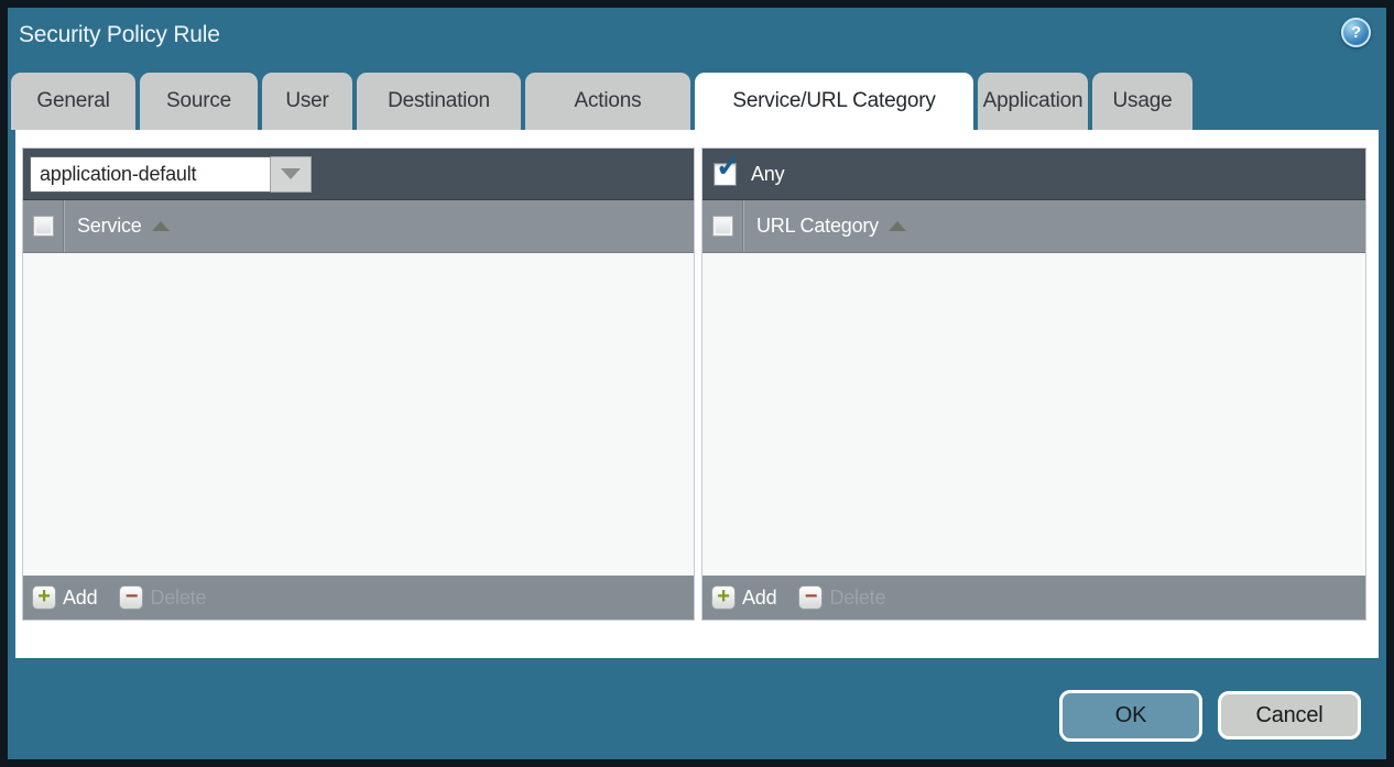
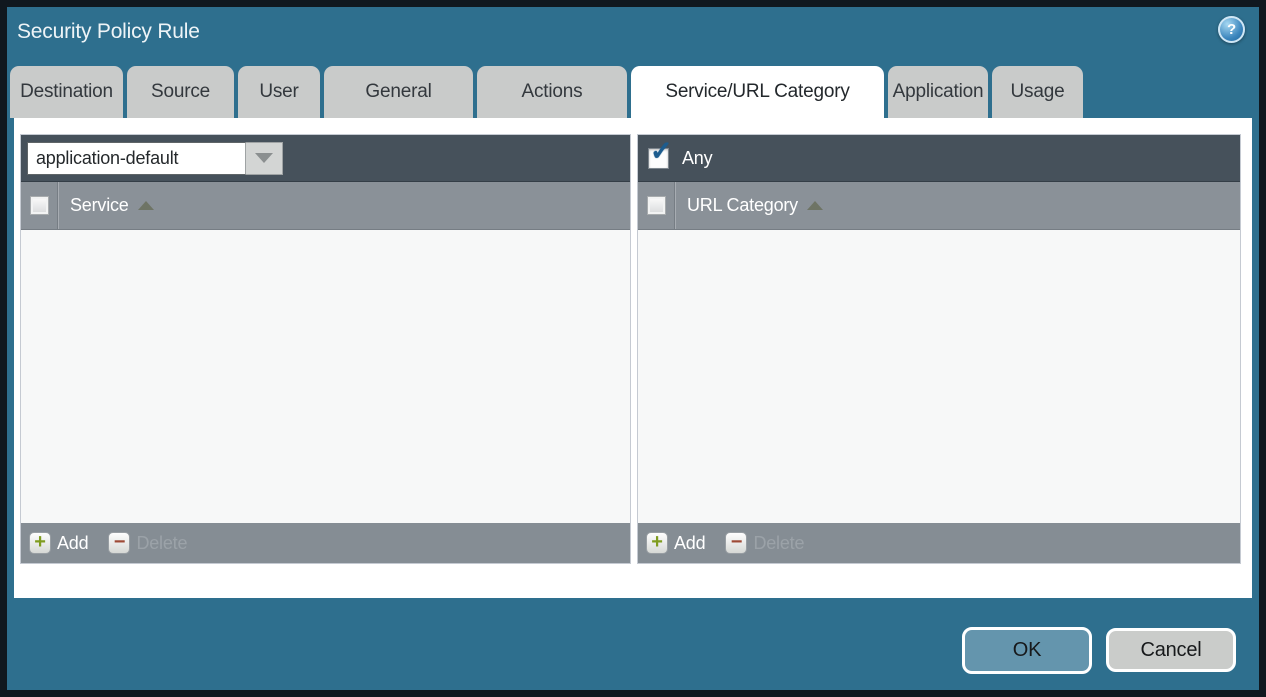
  Security Policy Rule
  ?
- General
+ Destination
  Source
  User
- Destination
+ General
  Actions
  Service/URL Category
  Application
  Usage
  application-default
  Service
  +
  Add
  −
  ✓
  Any
  URL Category
  +
  Add
  −
  OK
  Cancel
